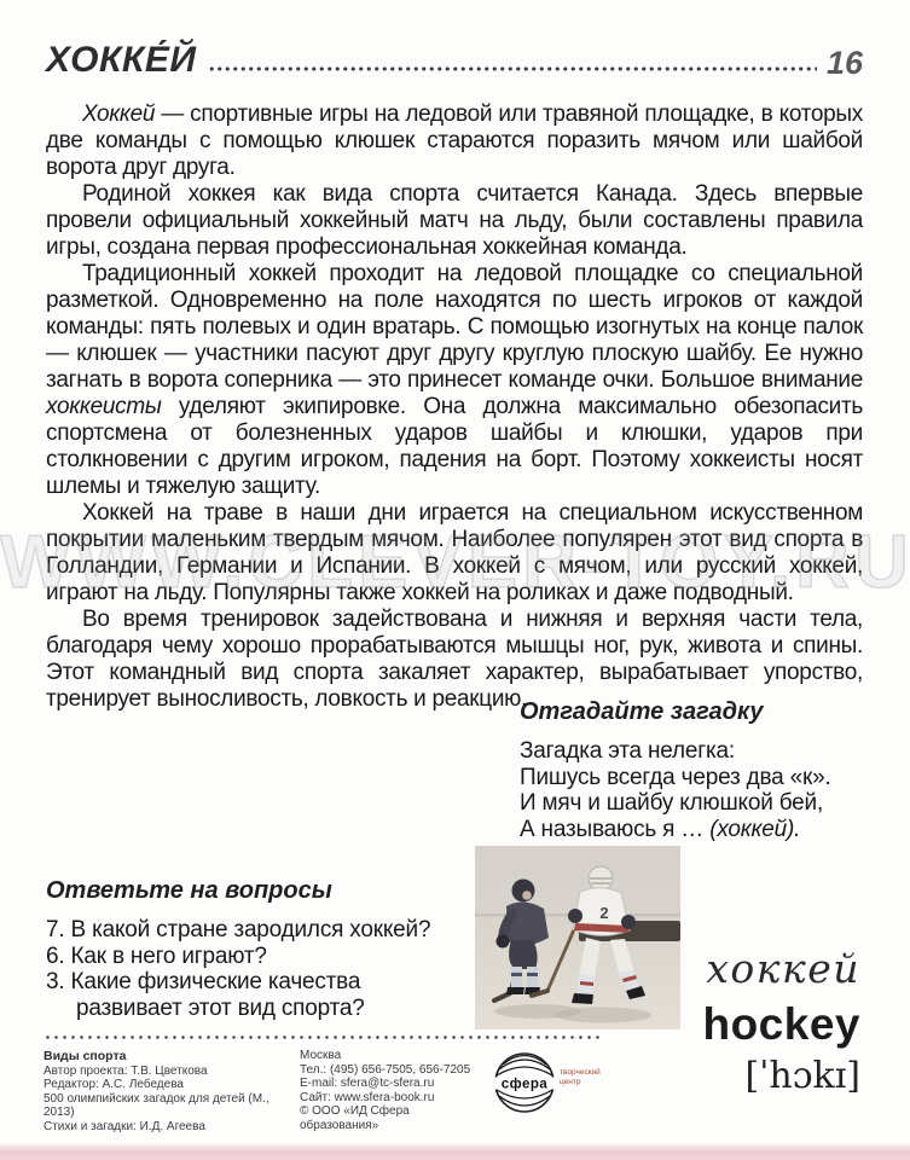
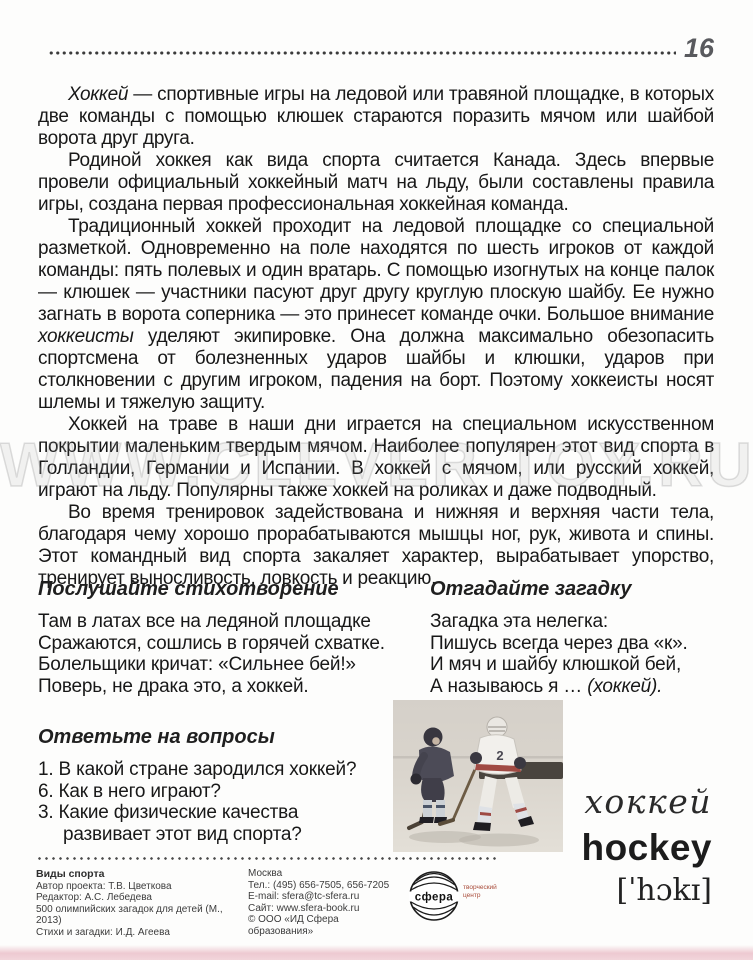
- ХОККЕ́Й
  16
  Хоккей — спортивные игры на ледовой или травяной площадке, в которых две команды с помощью клюшек стараются поразить мячом или шайбой ворота друг друга.
  Родиной хоккея как вида спорта считается Канада. Здесь впервые провели официальный хоккейный матч на льду, были составлены правила игры, создана первая профессиональная хоккейная команда.
  Традиционный хоккей проходит на ледовой площадке со специальной разметкой. Одновременно на поле находятся по шесть игроков от каждой команды: пять полевых и один вратарь. С помощью изогнутых на конце палок — клюшек — участники пасуют друг другу круглую плоскую шайбу. Ее нужно загнать в ворота соперника — это принесет команде очки. Большое внимание хоккеисты уделяют экипировке. Она должна максимально обезопасить спортсмена от болезненных ударов шайбы и клюшки, ударов при столкновении с другим игроком, падения на борт. Поэтому хоккеисты носят шлемы и тяжелую защиту.
  Хоккей на траве в наши дни играется на специальном искусственном покрытии маленьким твердым мячом. Наиболее популярен этот вид спорта в Голландии, Германии и Испании. В хоккей с мячом, или русский хоккей, играют на льду. Популярны также хоккей на роликах и даже подводный.
  Во время тренировок задействована и нижняя и верхняя части тела, благодаря чему хорошо прорабатываются мышцы ног, рук, живота и спины. Этот командный вид спорта закаляет характер, вырабатывает упорство, тренирует выносливость, ловкость и реакцию.
+ Послушайте стихотворение
+ Там в латах все на ледяной площадке
+ Сражаются, сошлись в горячей схватке.
+ Болельщики кричат: «Сильнее бей!»
+ Поверь, не драка это, а хоккей.
  Отгадайте загадку
  Загадка эта нелегка:
  Пишусь всегда через два «к».
  И мяч и шайбу клюшкой бей,
  А называюсь я … (хоккей).
  Ответьте на вопросы
- 7. В какой стране зародился хоккей?
+ 1. В какой стране зародился хоккей?
  6. Как в него играют?
  3. Какие физические качества развивает этот вид спорта?
  2
  хоккей
  hockey
  [ˈhɔkɪ]
  Виды спорта
  Автор проекта: Т.В. Цветкова
  Редактор: А.С. Лебедева
  500 олимпийских загадок для детей (М., 2013)
  Стихи и загадки: И.Д. Агеева
  Москва
  Тел.: (495) 656-7505, 656-7205
  E-mail: sfera@tc-sfera.ru
  Сайт: www.sfera-book.ru
  © ООО «ИД Сфера образования»
  сфера
  WWW.CLEVER-TOY.RU
